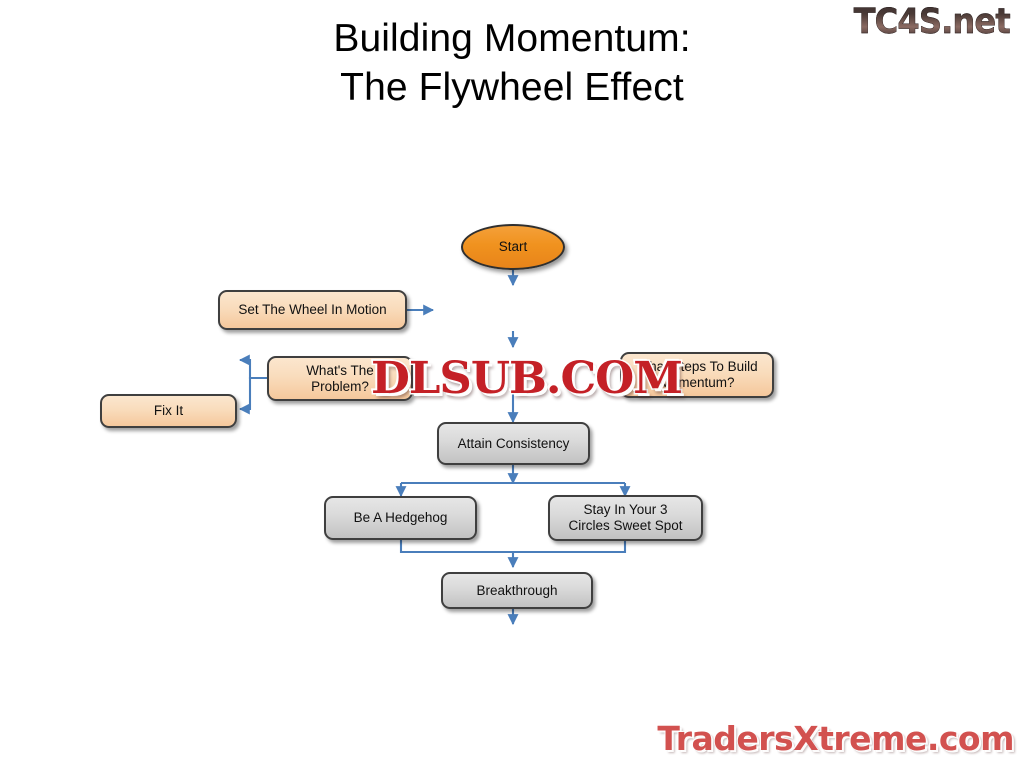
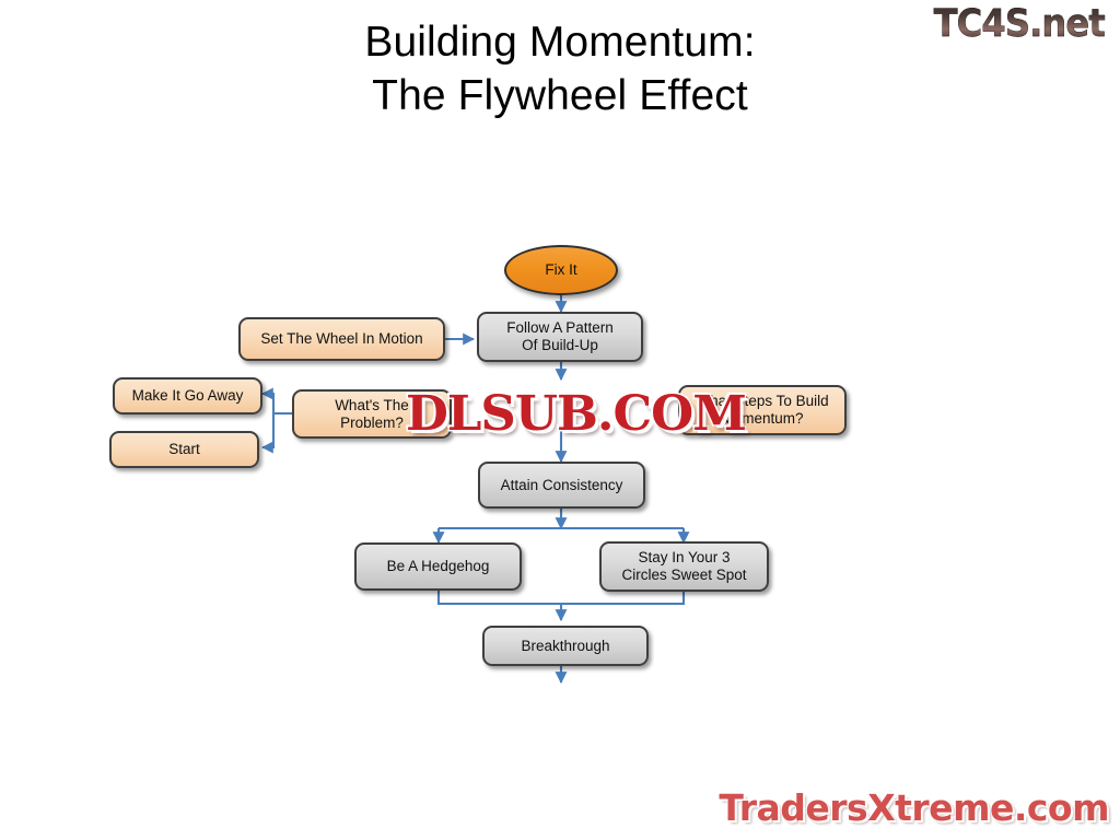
  Building Momentum:
  The Flywheel Effect
  TC4S.net
  TradersXtreme.com
- Start
+ Fix It
+ Follow A Pattern
+ Of Build-Up
  Set The Wheel In Motion
  What's The
  Problem?
+ Make It Go Away
- Fix It
+ Start
  What Steps To Build
  Momentum?
  Attain Consistency
  Be A Hedgehog
  Stay In Your 3
  Circles Sweet Spot
  Breakthrough
  DLSUB.COM
